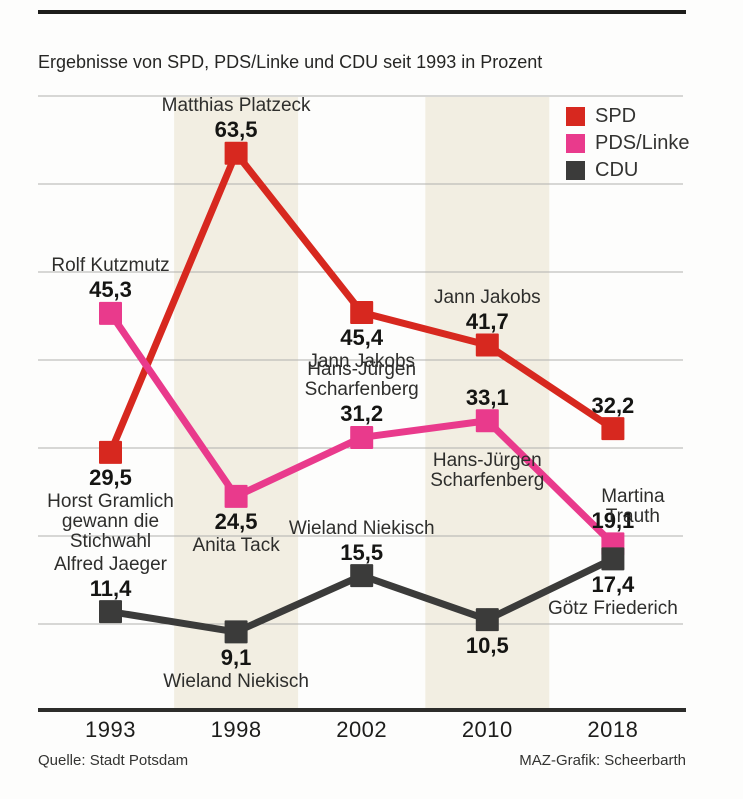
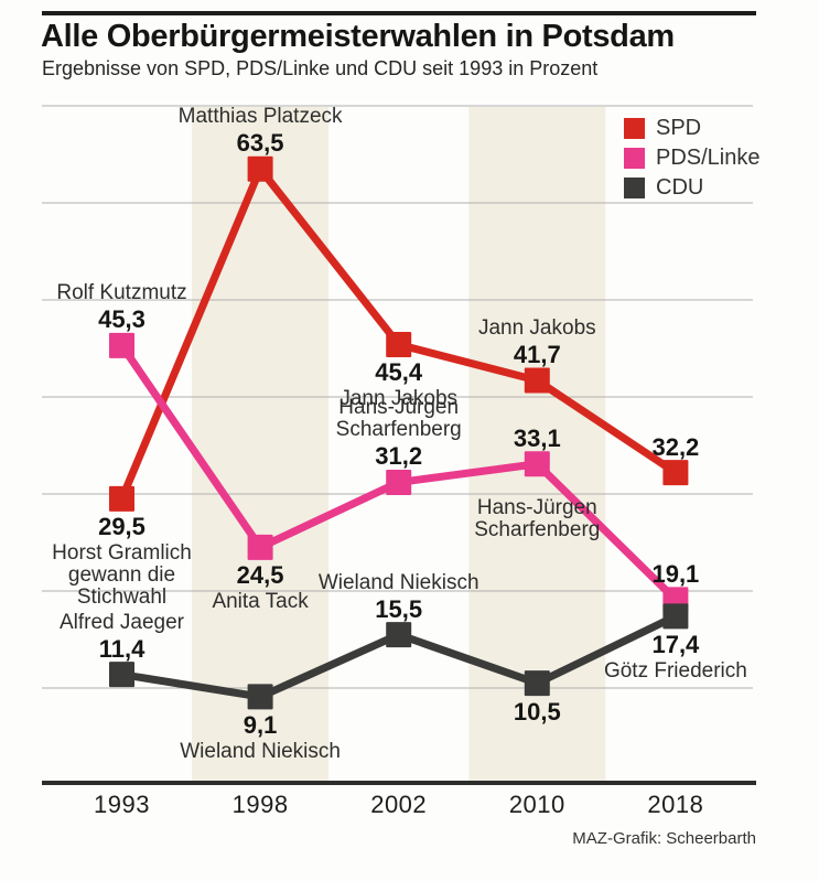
+ Alle Oberbürgermeisterwahlen in Potsdam
  Ergebnisse von SPD, PDS/Linke und CDU seit 1993 in Prozent
  29,5
  Horst Gramlich
  gewann die
  Stichwahl
  63,5
  Matthias Platzeck
  45,4
  Jann Jakobs
  41,7
  Jann Jakobs
  32,2
  45,3
  Rolf Kutzmutz
  24,5
  Anita Tack
  31,2
  Hans-Jürgen
  Scharfenberg
  33,1
  Hans-Jürgen
  Scharfenberg
  19,1
- Martina Trauth
  11,4
  Alfred Jaeger
  9,1
  Wieland Niekisch
  15,5
  Wieland Niekisch
  10,5
  17,4
  Götz Friederich
  1993
  1998
  2002
  2010
  2018
  SPD
  PDS/Linke
  CDU
- Quelle: Stadt Potsdam
  MAZ-Grafik: Scheerbarth
